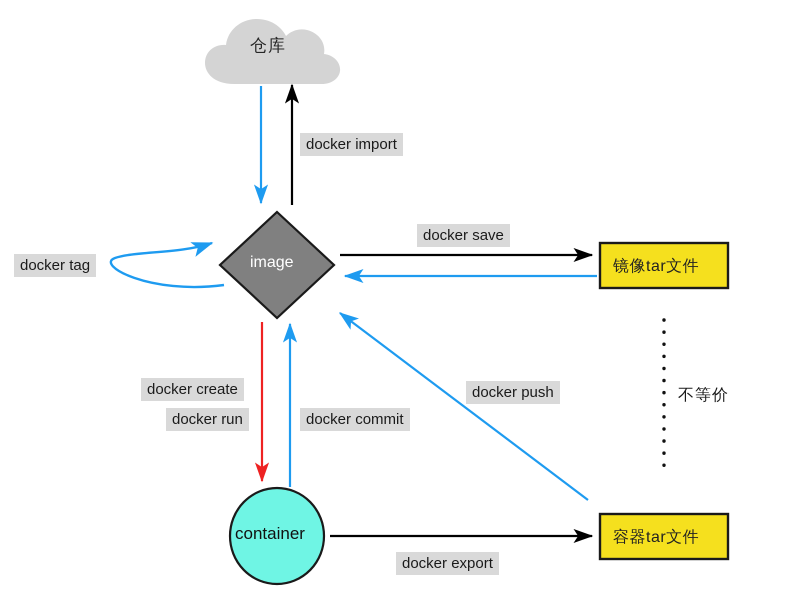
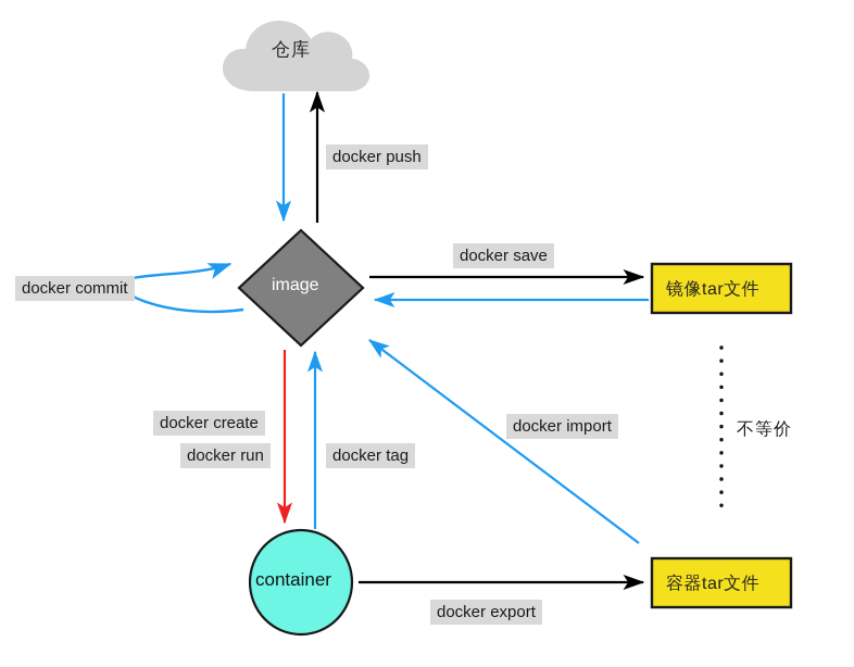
  仓库
  image
  container
  镜像tar文件
  容器tar文件
- docker import
+ docker push
- docker tag
+ docker commit
  docker save
  docker create
  docker run
- docker commit
+ docker tag
- docker push
+ docker import
  docker export
  不等价
